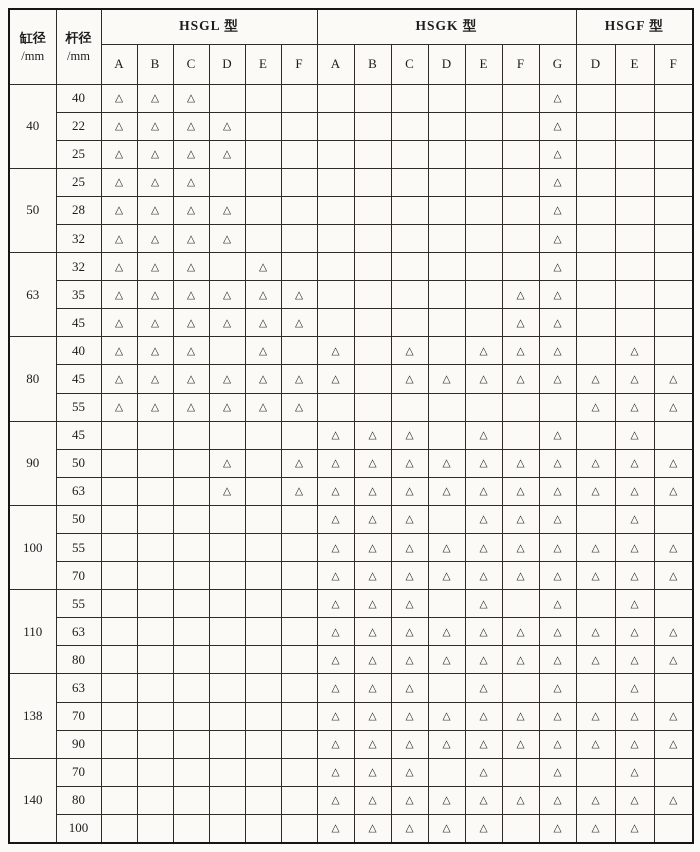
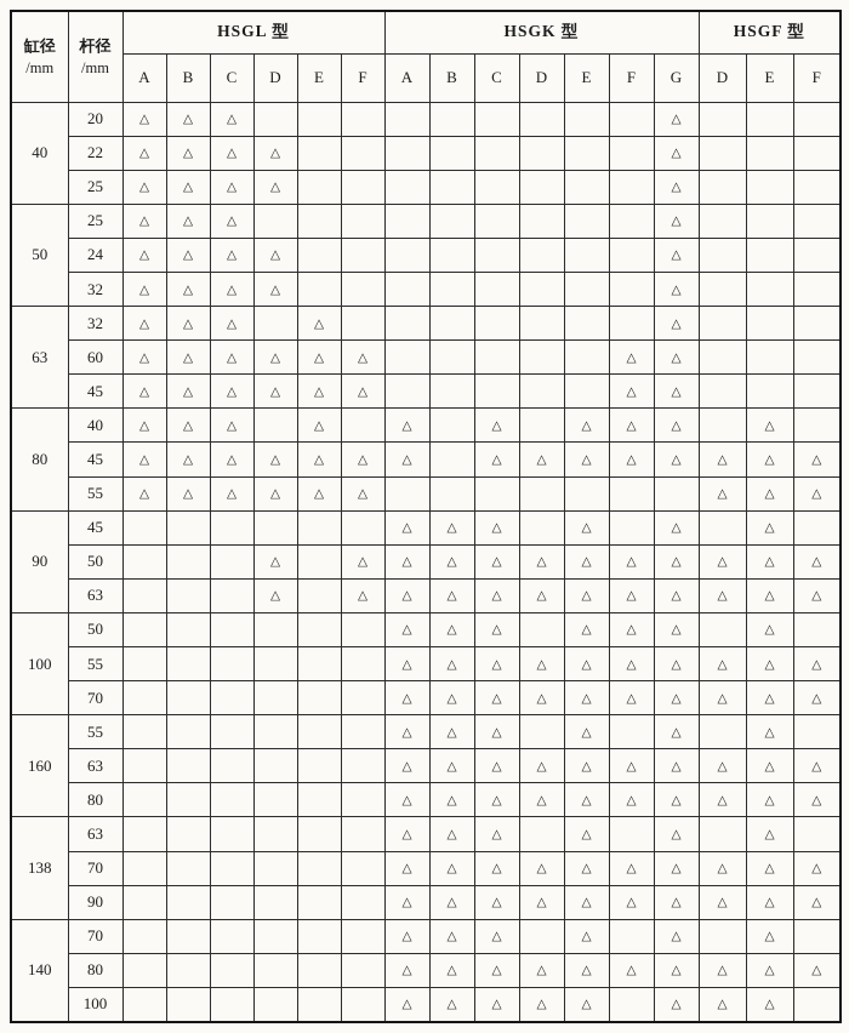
  缸径/mm	杆径/mm	HSGL 型	HSGK 型	HSGF 型
  A	B	C	D	E	F	A	B	C	D	E	F	G	D	E	F
- 40	40	△	△	△										△
+ 40	20	△	△	△										△
  22	△	△	△	△									△
  25	△	△	△	△									△
  50	25	△	△	△										△
- 28	△	△	△	△									△
+ 24	△	△	△	△									△
  32	△	△	△	△									△
  63	32	△	△	△		△								△
- 35	△	△	△	△	△	△						△	△
+ 60	△	△	△	△	△	△						△	△
  45	△	△	△	△	△	△						△	△
  80	40	△	△	△		△		△		△		△	△	△		△
  45	△	△	△	△	△	△	△		△	△	△	△	△	△	△	△
  55	△	△	△	△	△	△								△	△	△
  90	45							△	△	△		△		△		△
  50				△		△	△	△	△	△	△	△	△	△	△	△
  63				△		△	△	△	△	△	△	△	△	△	△	△
  100	50							△	△	△		△	△	△		△
  55							△	△	△	△	△	△	△	△	△	△
  70							△	△	△	△	△	△	△	△	△	△
- 110	55							△	△	△		△		△		△
+ 160	55							△	△	△		△		△		△
  63							△	△	△	△	△	△	△	△	△	△
  80							△	△	△	△	△	△	△	△	△	△
  138	63							△	△	△		△		△		△
  70							△	△	△	△	△	△	△	△	△	△
  90							△	△	△	△	△	△	△	△	△	△
  140	70							△	△	△		△		△		△
  80							△	△	△	△	△	△	△	△	△	△
  100							△	△	△	△	△		△	△	△
